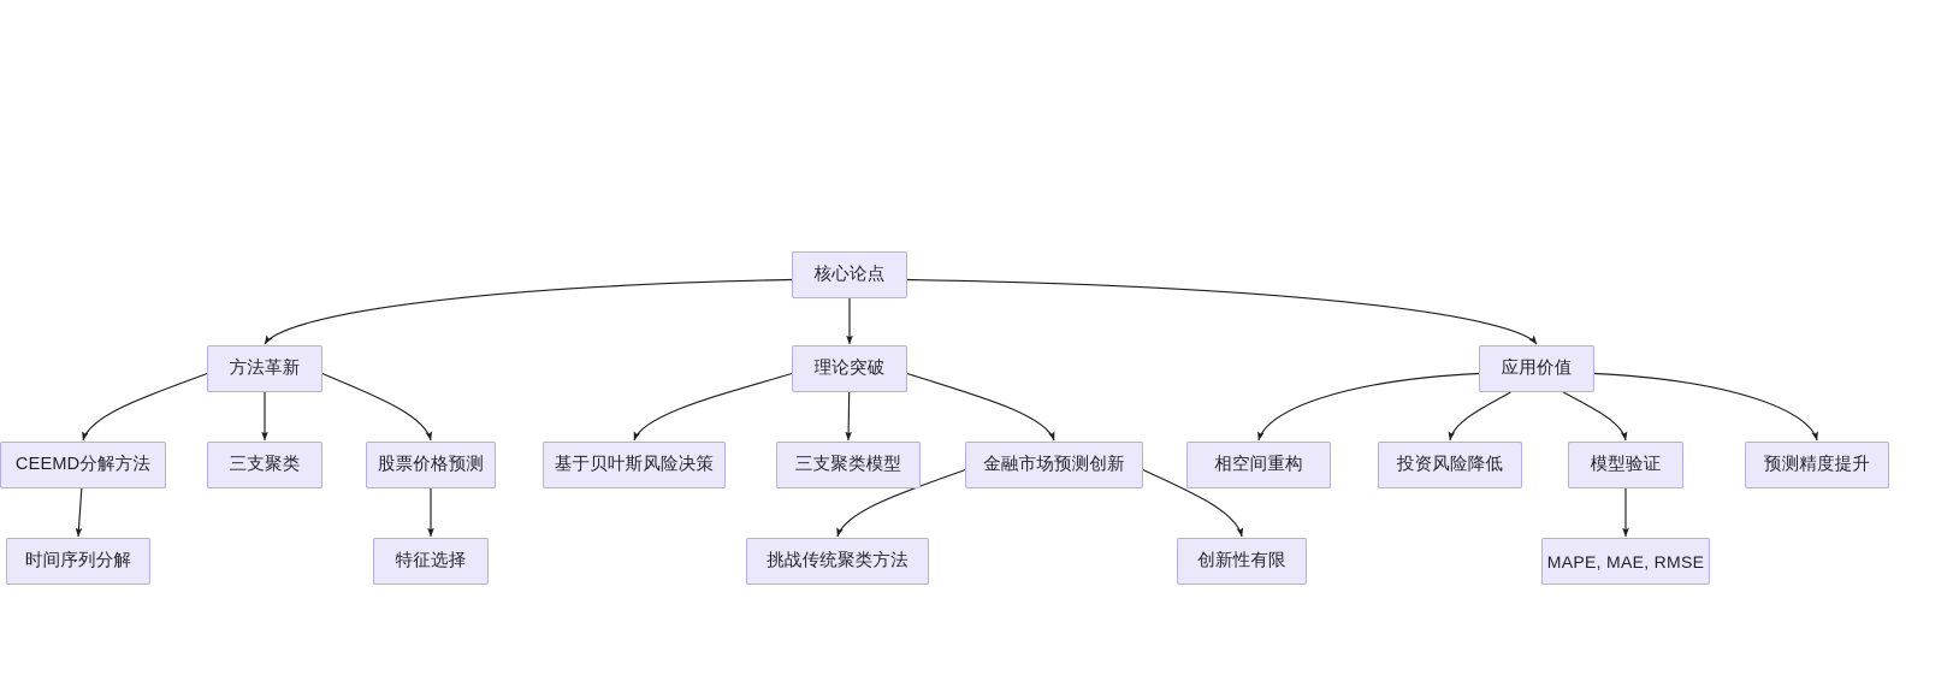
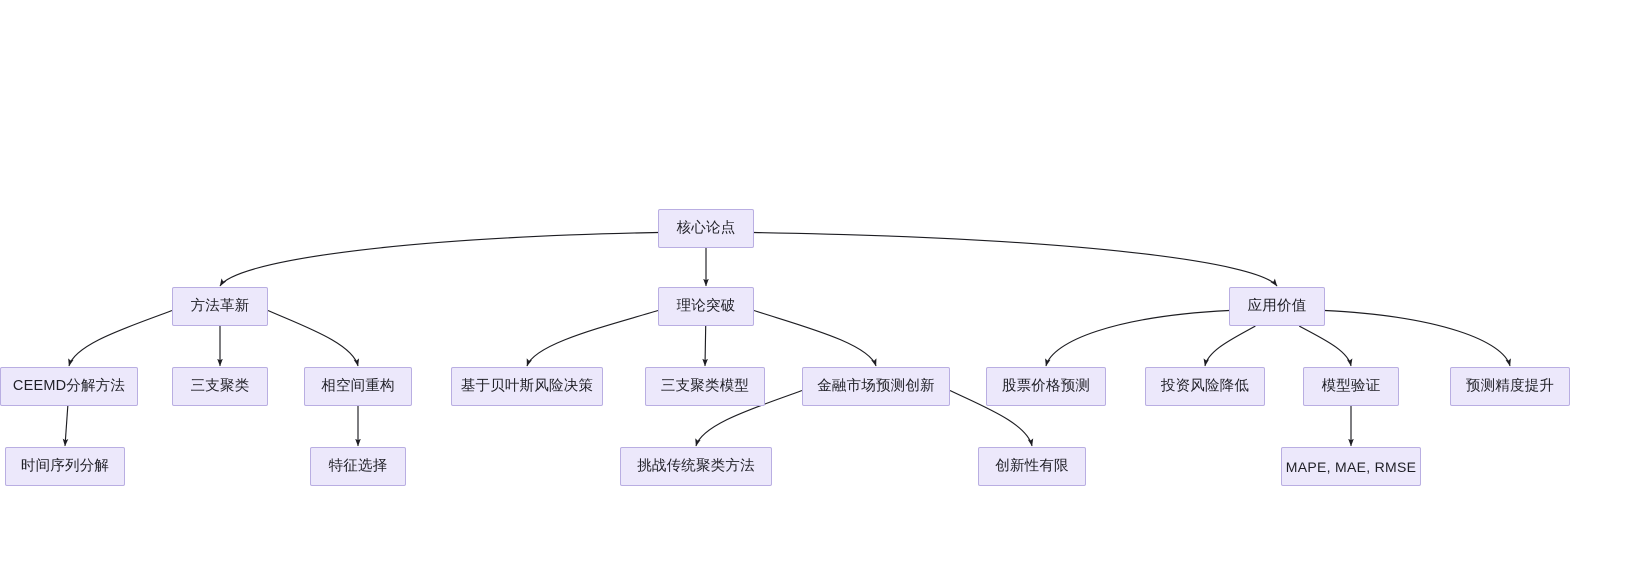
  核心论点
  方法革新
  理论突破
  应用价值
  CEEMD分解方法
  三支聚类
- 股票价格预测
+ 相空间重构
  基于贝叶斯风险决策
  三支聚类模型
  金融市场预测创新
- 相空间重构
+ 股票价格预测
  投资风险降低
  模型验证
  预测精度提升
  时间序列分解
  特征选择
  挑战传统聚类方法
  创新性有限
  MAPE, MAE, RMSE
